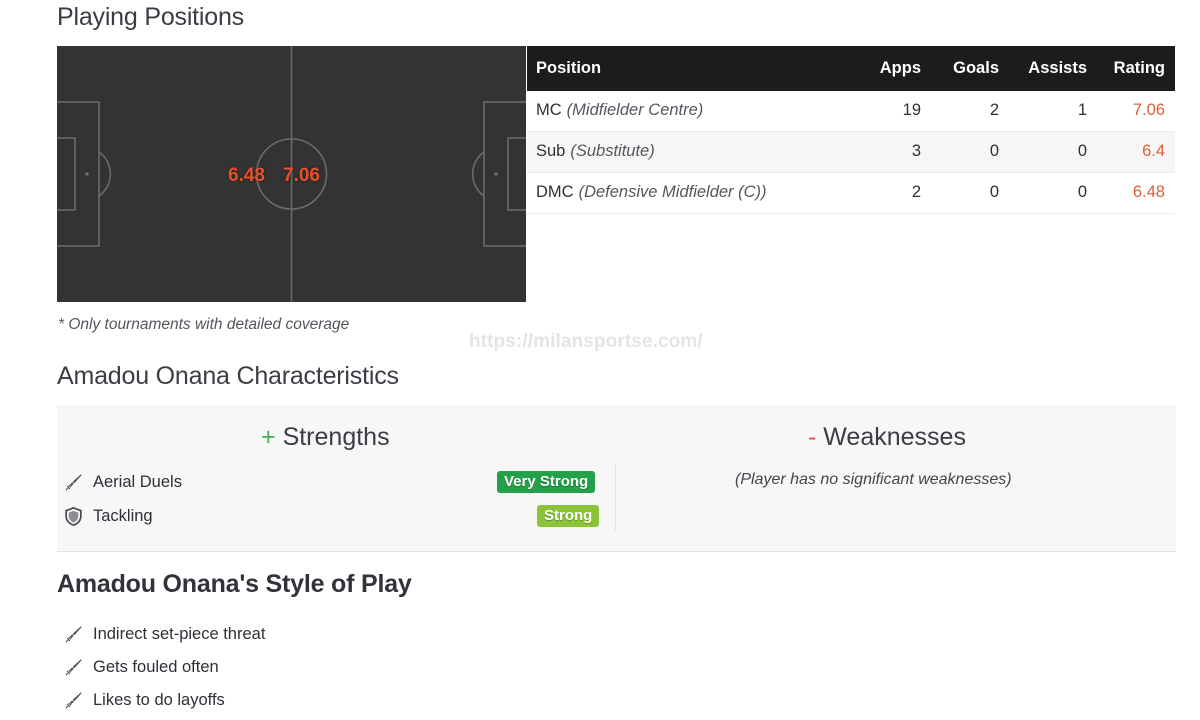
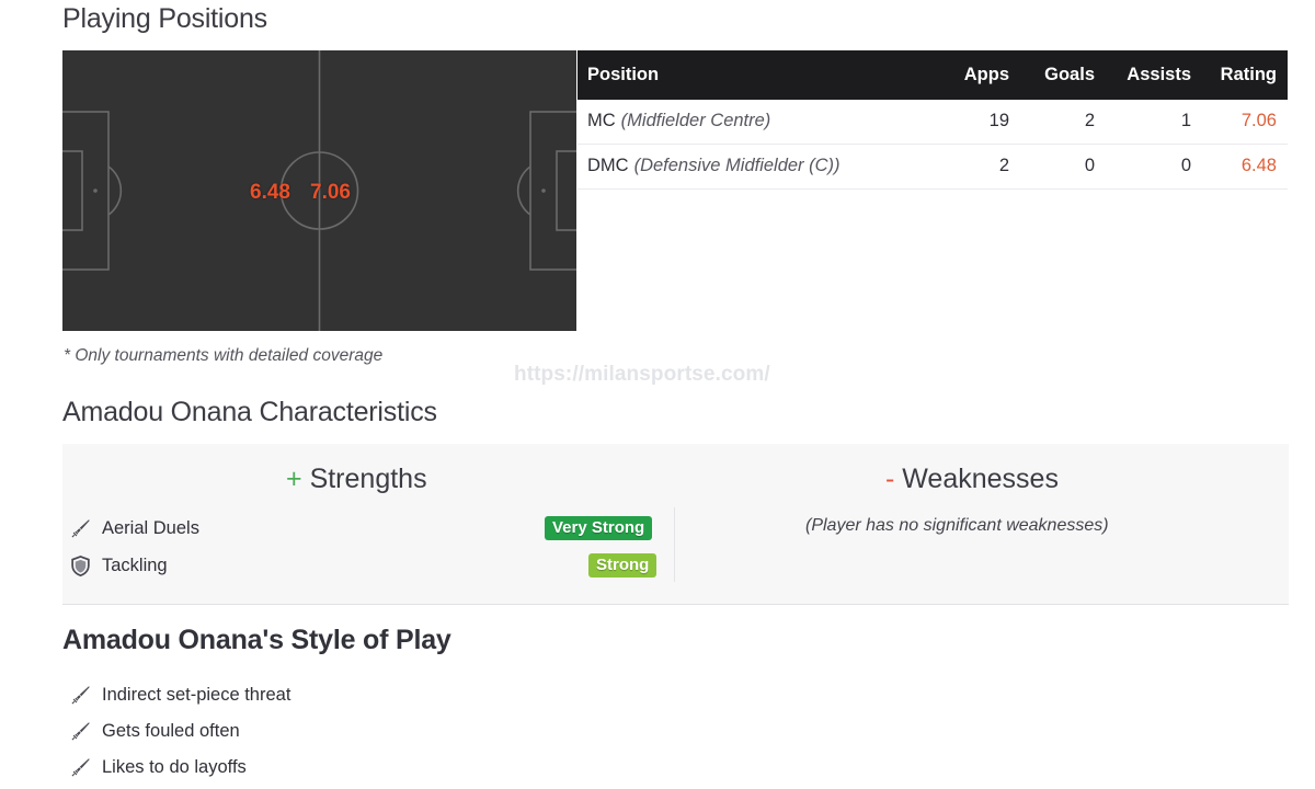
  Playing Positions
  6.48
  7.06
  * Only tournaments with detailed coverage
  https://milansportse.com/
  Position	Apps	Goals	Assists	Rating
  MC (Midfielder Centre)	19	2	1	7.06
- Sub (Substitute)	3	0	0	6.4
  DMC (Defensive Midfielder (C))	2	0	0	6.48
  Amadou Onana Characteristics
  + Strengths
  - Weaknesses
  (Player has no significant weaknesses)
  Aerial Duels
  Very Strong
  Tackling
  Strong
  Amadou Onana's Style of Play
  Indirect set-piece threat
  Gets fouled often
  Likes to do layoffs
